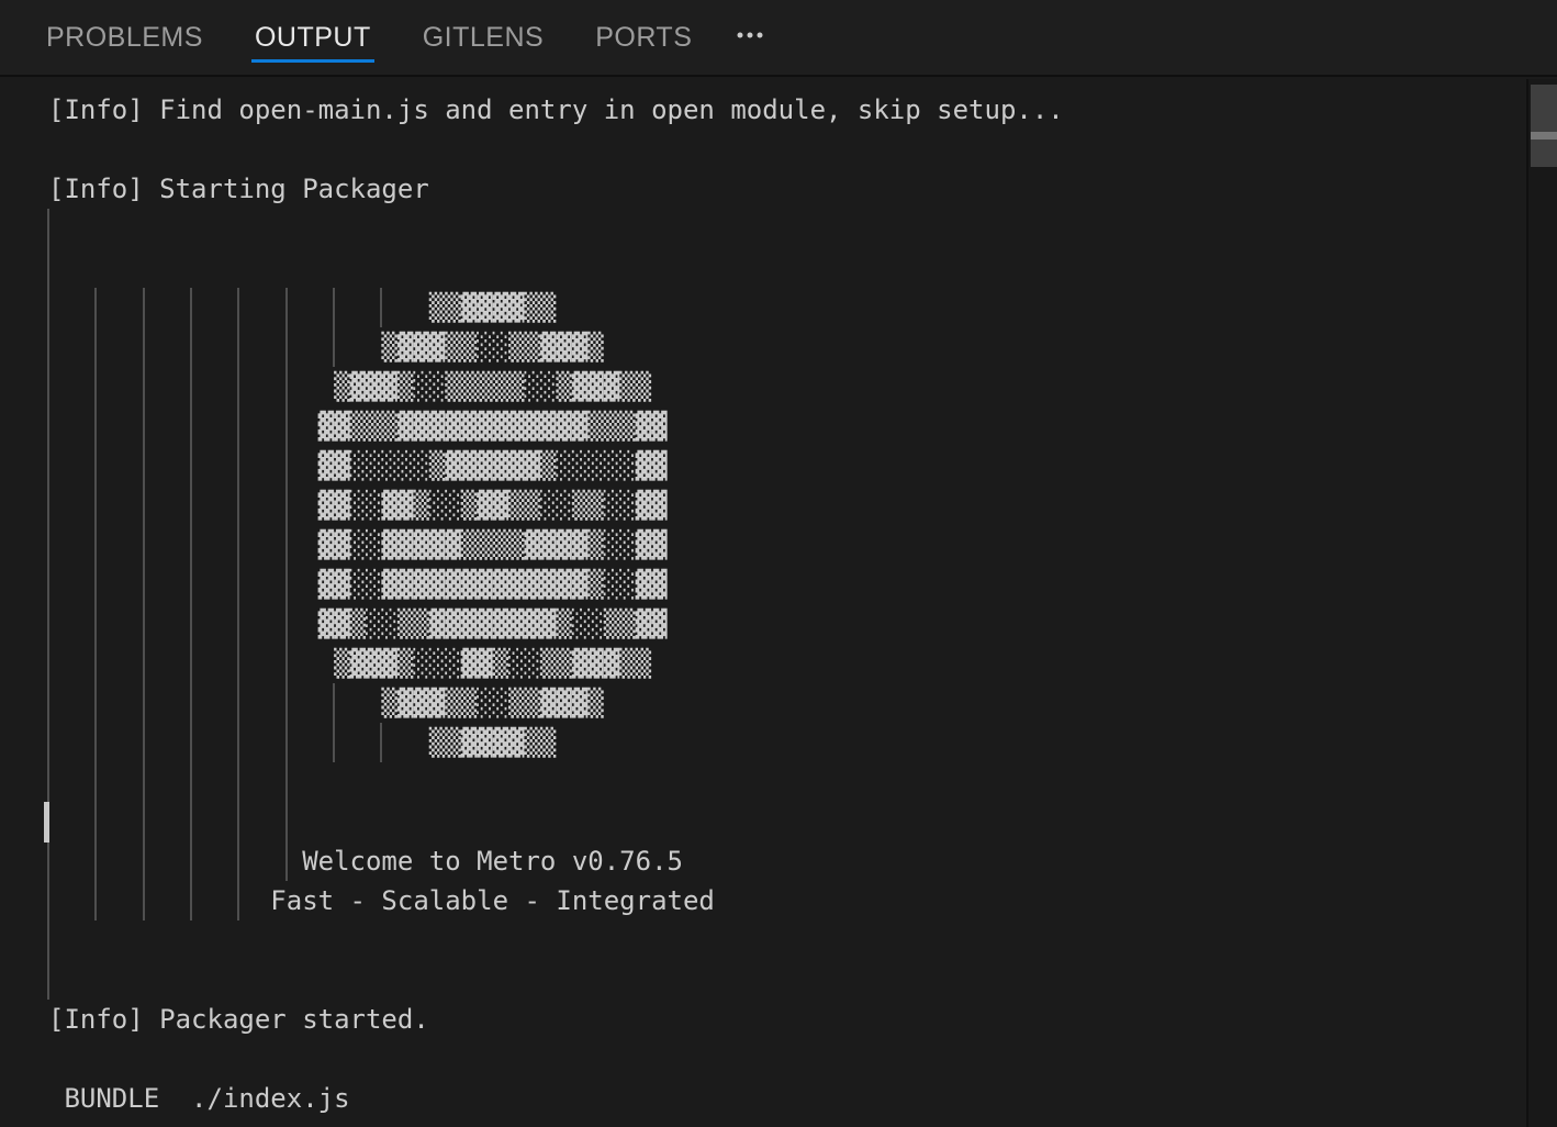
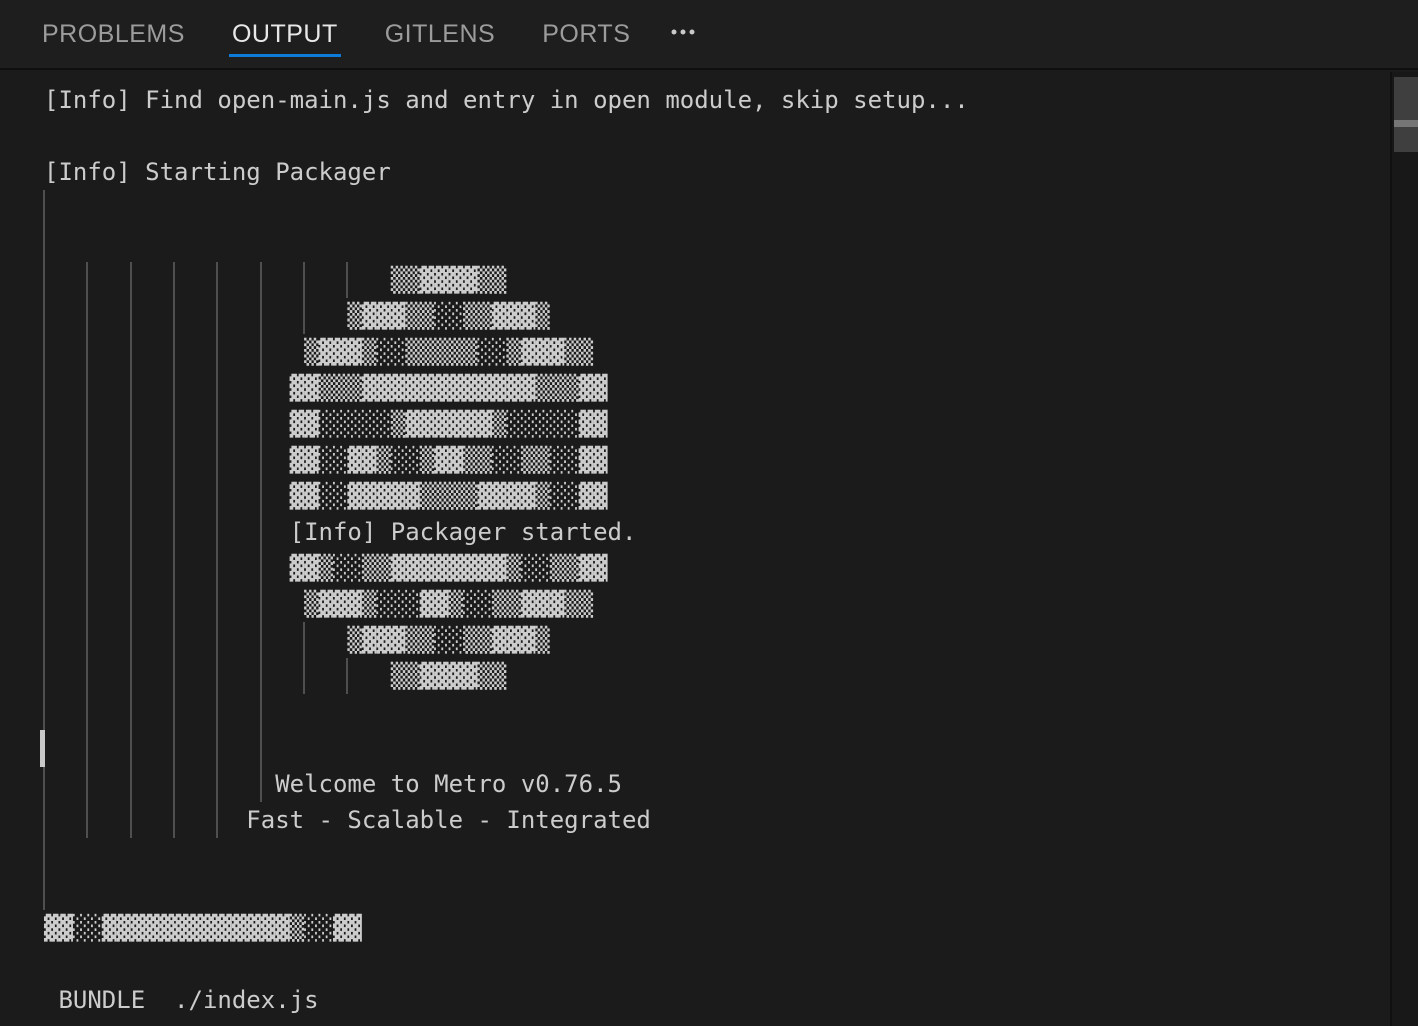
  PROBLEMS
  OUTPUT
  GITLENS
  PORTS
  [Info] Find open-main.js and entry in open module, skip setup...
  [Info] Starting Packager
  ▒▒▓▓▓▓▒▒
  ▒▓▓▓▒▒░░▒▒▓▓▓▒
  ▒▓▓▓▒░░▒▒▒▒▒░░▒▓▓▓▒▒
  ▓▓▒▒▒▓▓▓▓▓▓▓▓▓▓▓▓▒▒▒▓▓
  ▓▓░░░░░▒▓▓▓▓▓▓▒░░░░░▓▓
  ▓▓░░▓▓▒░░▒▓▓▒▒░░▒▒░░▓▓
  ▓▓░░▓▓▓▓▓▒▒▒▒▓▓▓▓▒░░▓▓
- ▓▓░░▓▓▓▓▓▓▓▓▓▓▓▓▓▒░░▓▓
+ [Info] Packager started.
  ▓▓▒░░▒▒▓▓▓▓▓▓▓▓▒░░▒▒▓▓
  ▒▓▓▓▒░░░▓▓▒░░▒▒▓▓▓▒▒
  ▒▓▓▓▒▒░░▒▒▓▓▓▒
  ▒▒▓▓▓▓▒▒
  Welcome to Metro v0.76.5
  Fast - Scalable - Integrated
- [Info] Packager started.
+ ▓▓░░▓▓▓▓▓▓▓▓▓▓▓▓▓▒░░▓▓
  BUNDLE ./index.js
